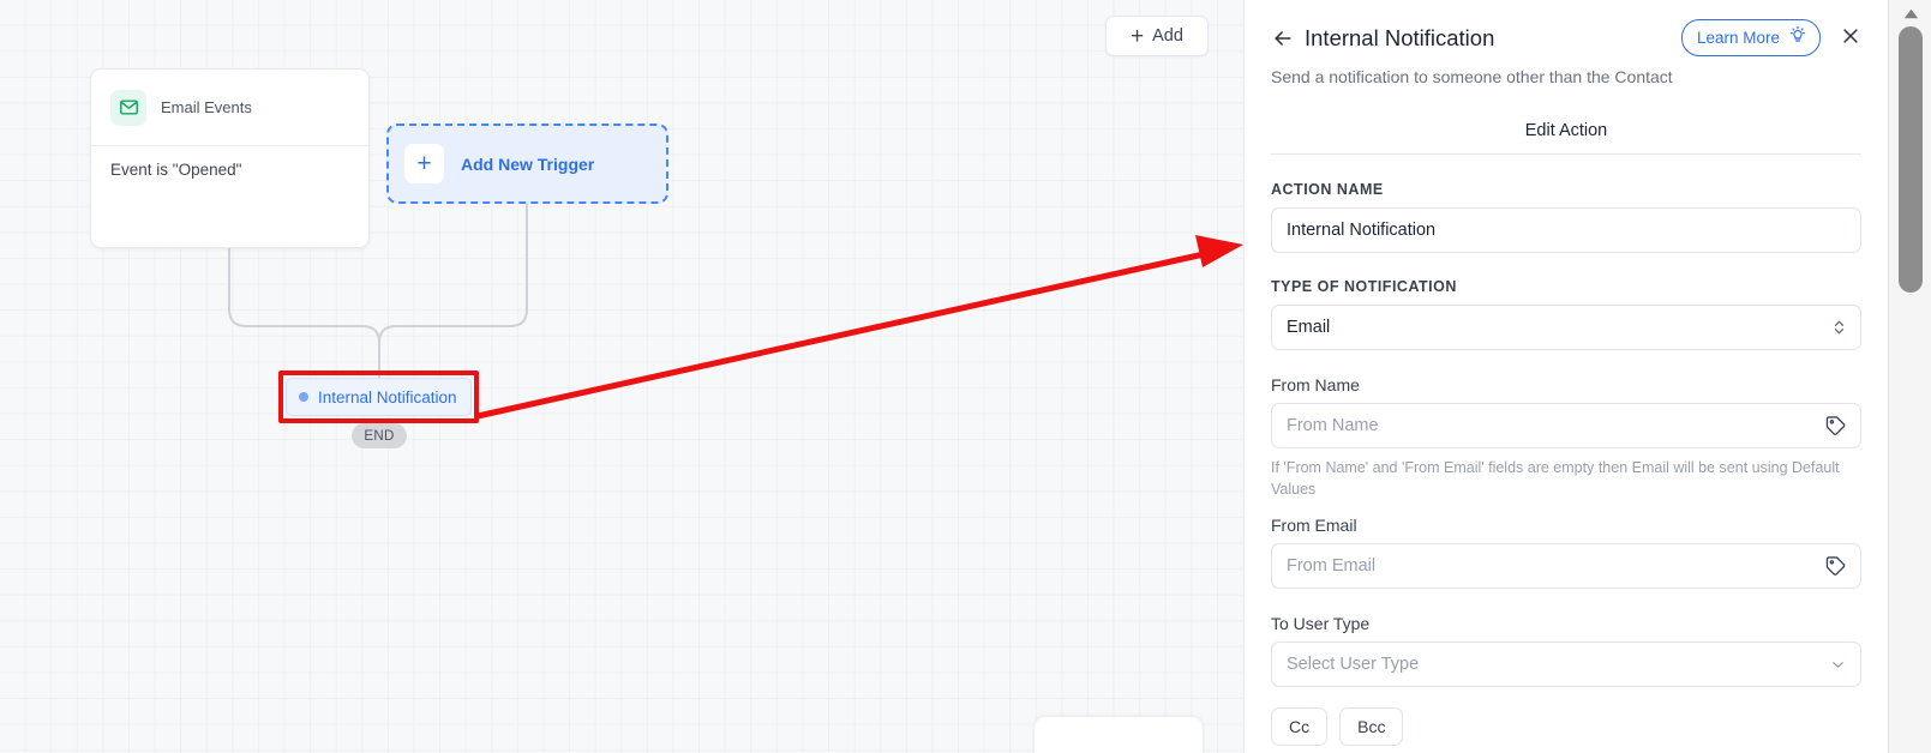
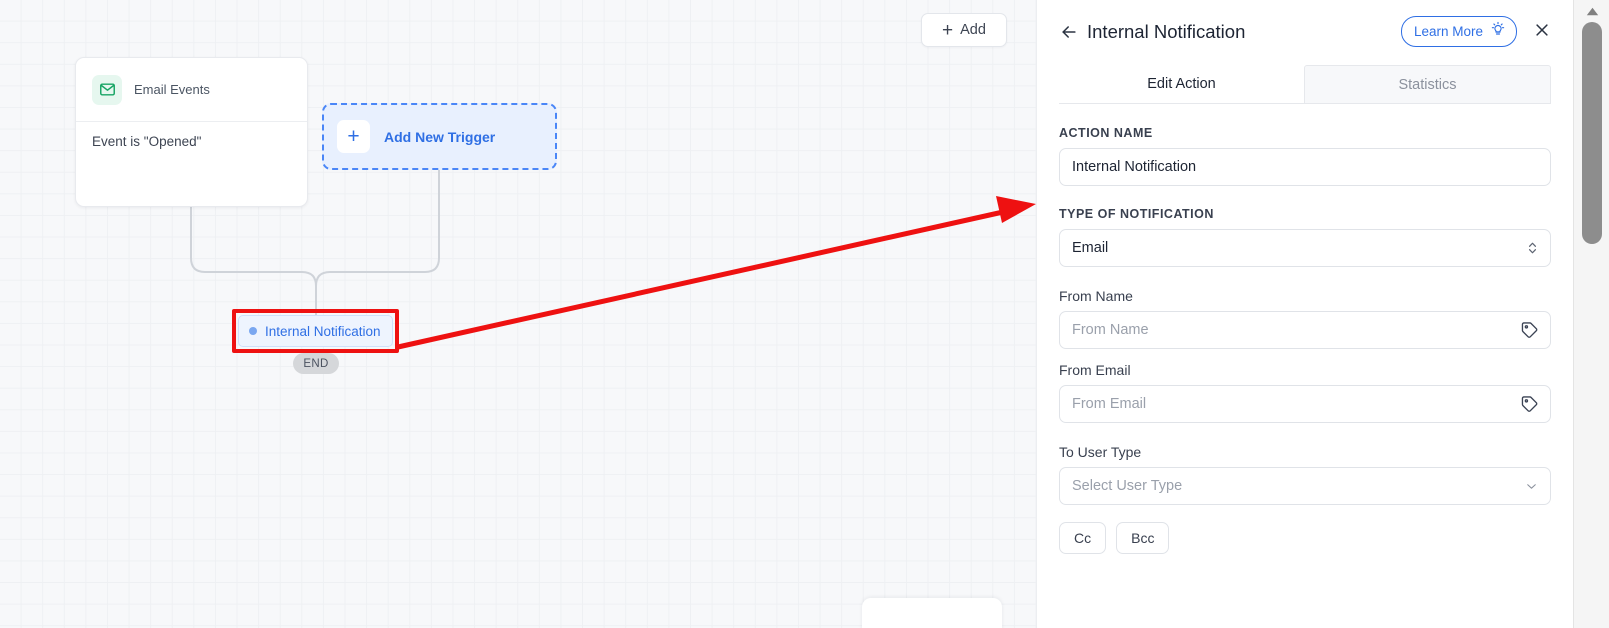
  +
  Add
  Email Events
  Event is "Opened"
  +
  Add New Trigger
  Internal Notification
  END
  Internal Notification
  Learn More
- Send a notification to someone other than the Contact
  Edit Action
+ Statistics
  ACTION NAME
  Internal Notification
  TYPE OF NOTIFICATION
  Email
  From Name
  From Name
- If 'From Name' and 'From Email' fields are empty then Email will be sent using Default Values
  From Email
  From Email
  To User Type
  Select User Type
  Cc
  Bcc
